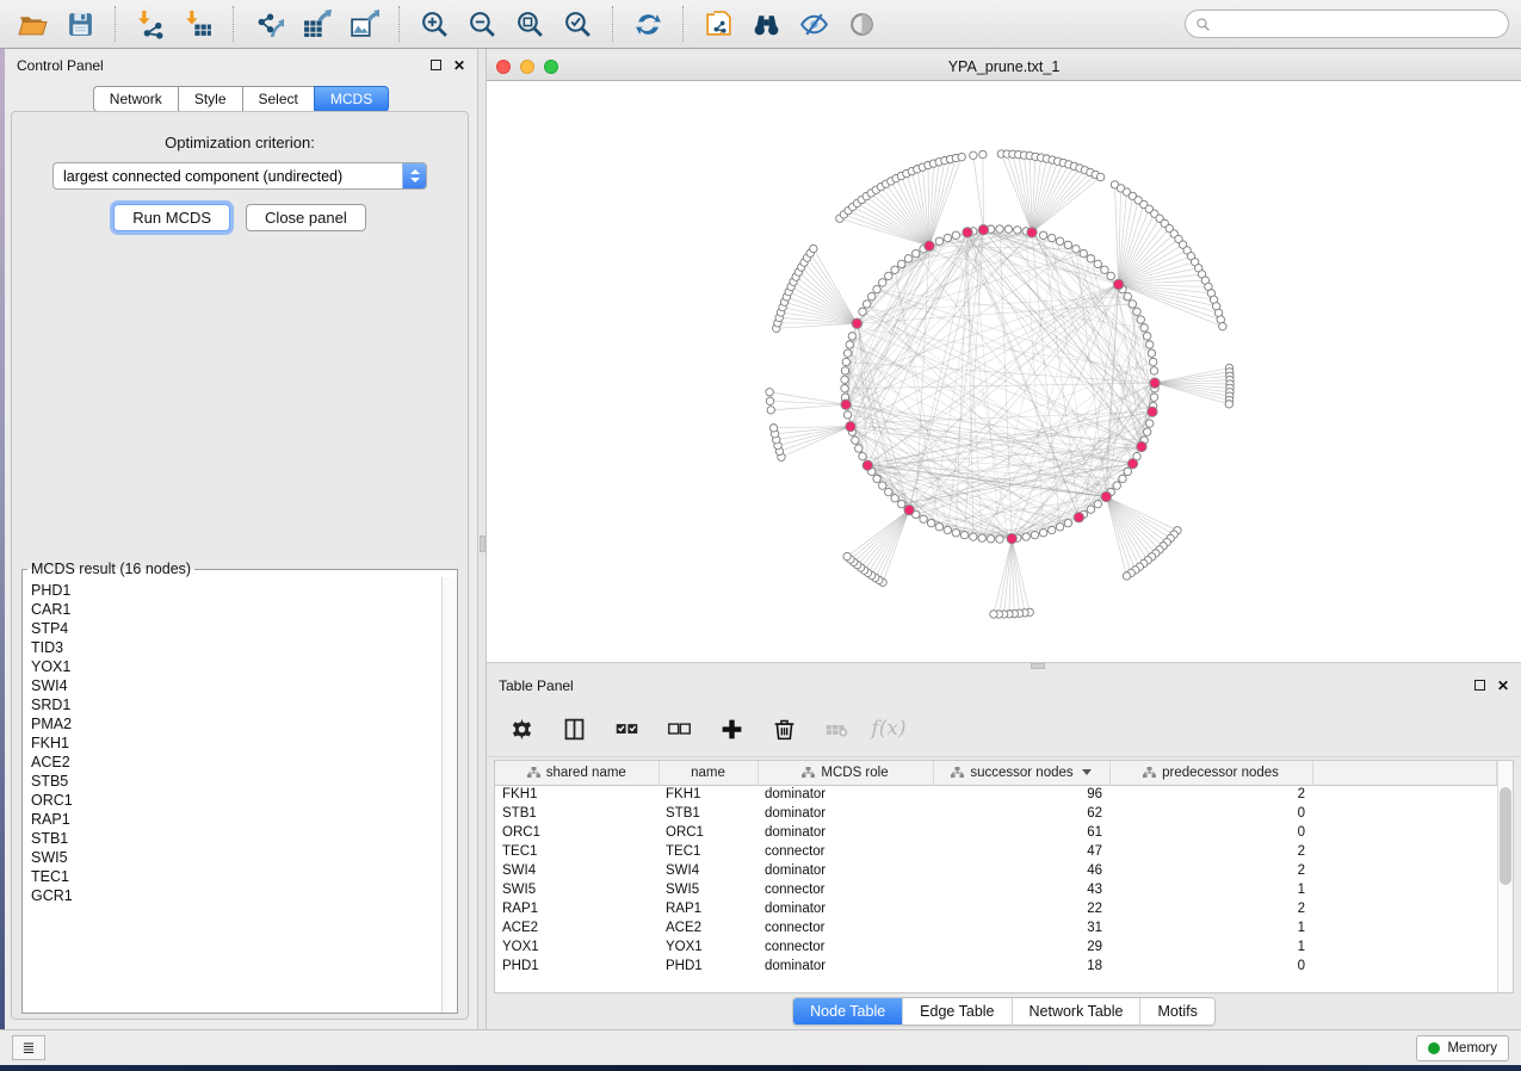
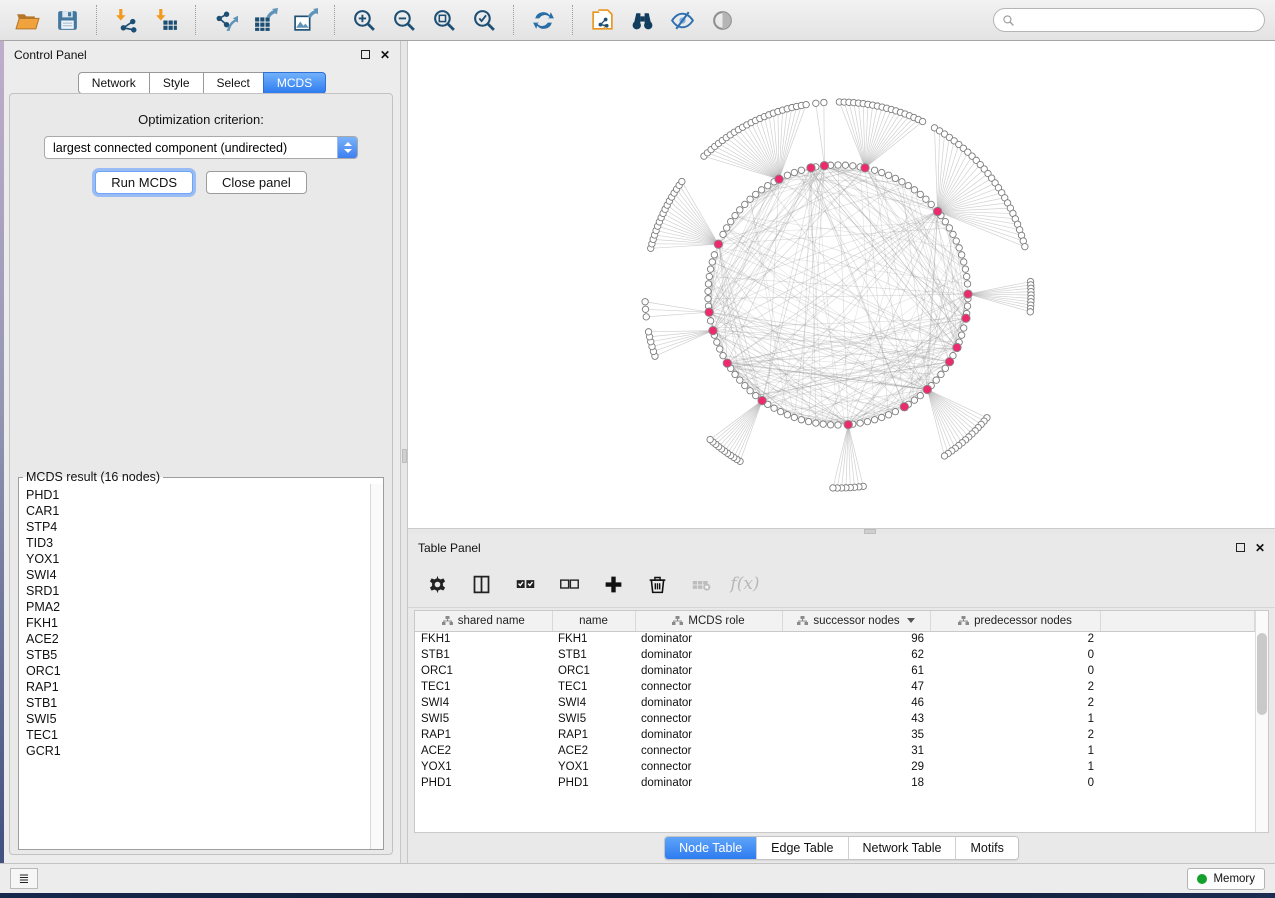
  Control Panel
  ✕
  Network
  Style
  Select
  MCDS
  Optimization criterion:
  largest connected component (undirected)
  Run MCDS
  Close panel
  MCDS result (16 nodes)
  PHD1
  CAR1
  STP4
  TID3
  YOX1
  SWI4
  SRD1
  PMA2
  FKH1
  ACE2
  STB5
  ORC1
  RAP1
  STB1
  SWI5
  TEC1
  GCR1
- YPA_prune.txt_1
  Table Panel
  ✕
  f(x)
  shared name	name	MCDS role	successor nodes	predecessor nodes
  FKH1	FKH1	dominator	96	2
  STB1	STB1	dominator	62	0
  ORC1	ORC1	dominator	61	0
  TEC1	TEC1	connector	47	2
  SWI4	SWI4	dominator	46	2
  SWI5	SWI5	connector	43	1
- RAP1	RAP1	dominator	22	2
+ RAP1	RAP1	dominator	35	2
  ACE2	ACE2	connector	31	1
  YOX1	YOX1	connector	29	1
  PHD1	PHD1	dominator	18	0
  Node Table
  Edge Table
  Network Table
  Motifs
  ≣
  Memory
